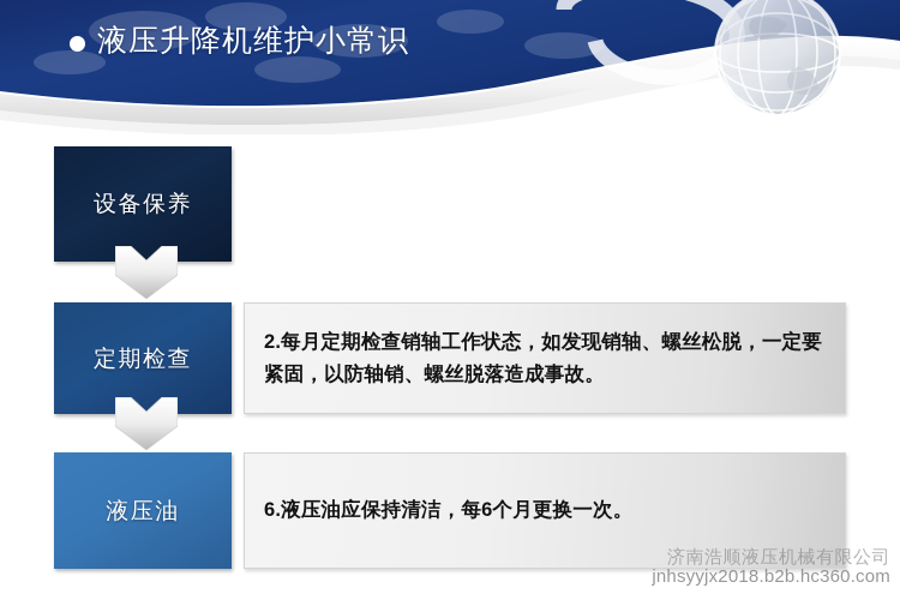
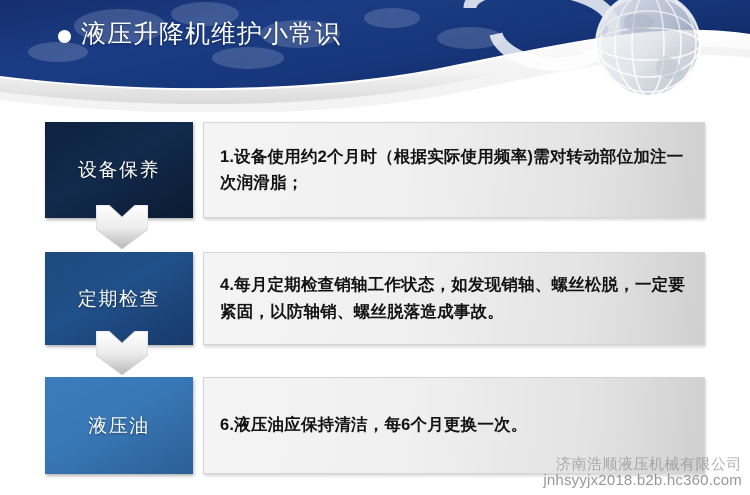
  液压升降机维护小常识
  设备保养
+ 1.设备使用约2个月时（根据实际使用频率)需对转动部位加注一次润滑脂；
  定期检查
- 2.每月定期检查销轴工作状态，如发现销轴、螺丝松脱，一定要紧固，以防轴销、螺丝脱落造成事故。
+ 4.每月定期检查销轴工作状态，如发现销轴、螺丝松脱，一定要紧固，以防轴销、螺丝脱落造成事故。
  液压油
  6.液压油应保持清洁，每6个月更换一次。
  济南浩顺液压机械有限公司
  jnhsyyjx2018.b2b.hc360.com
